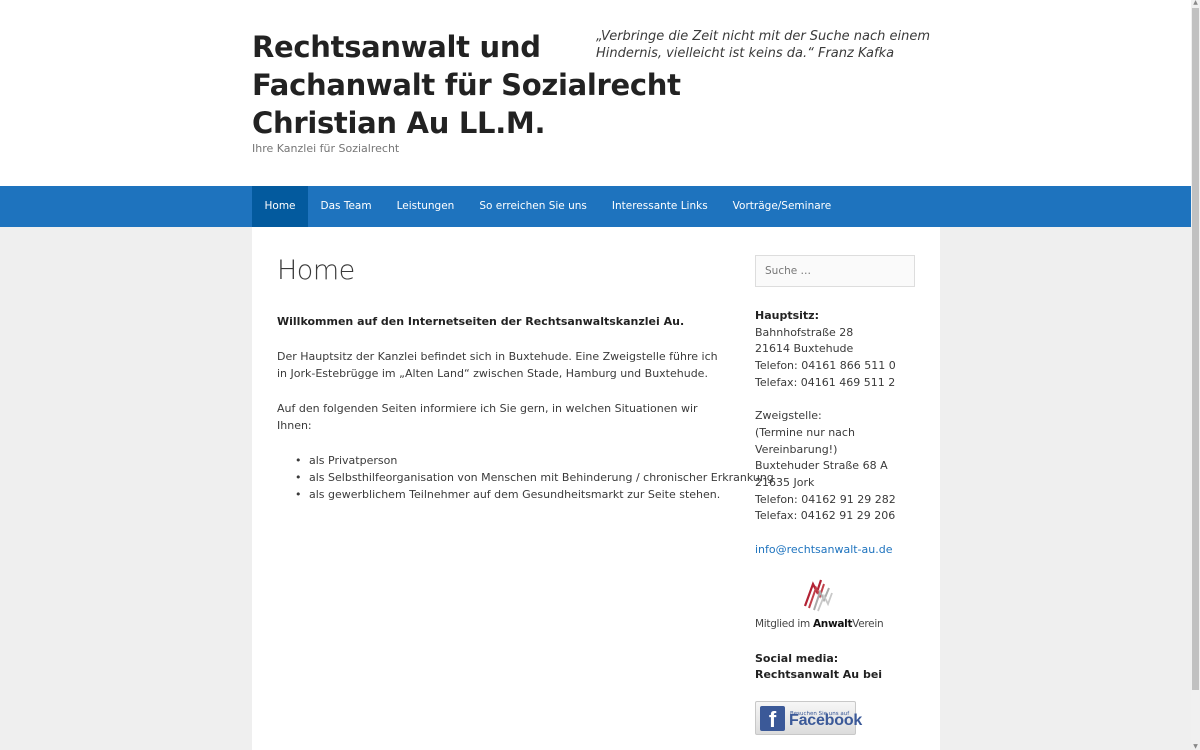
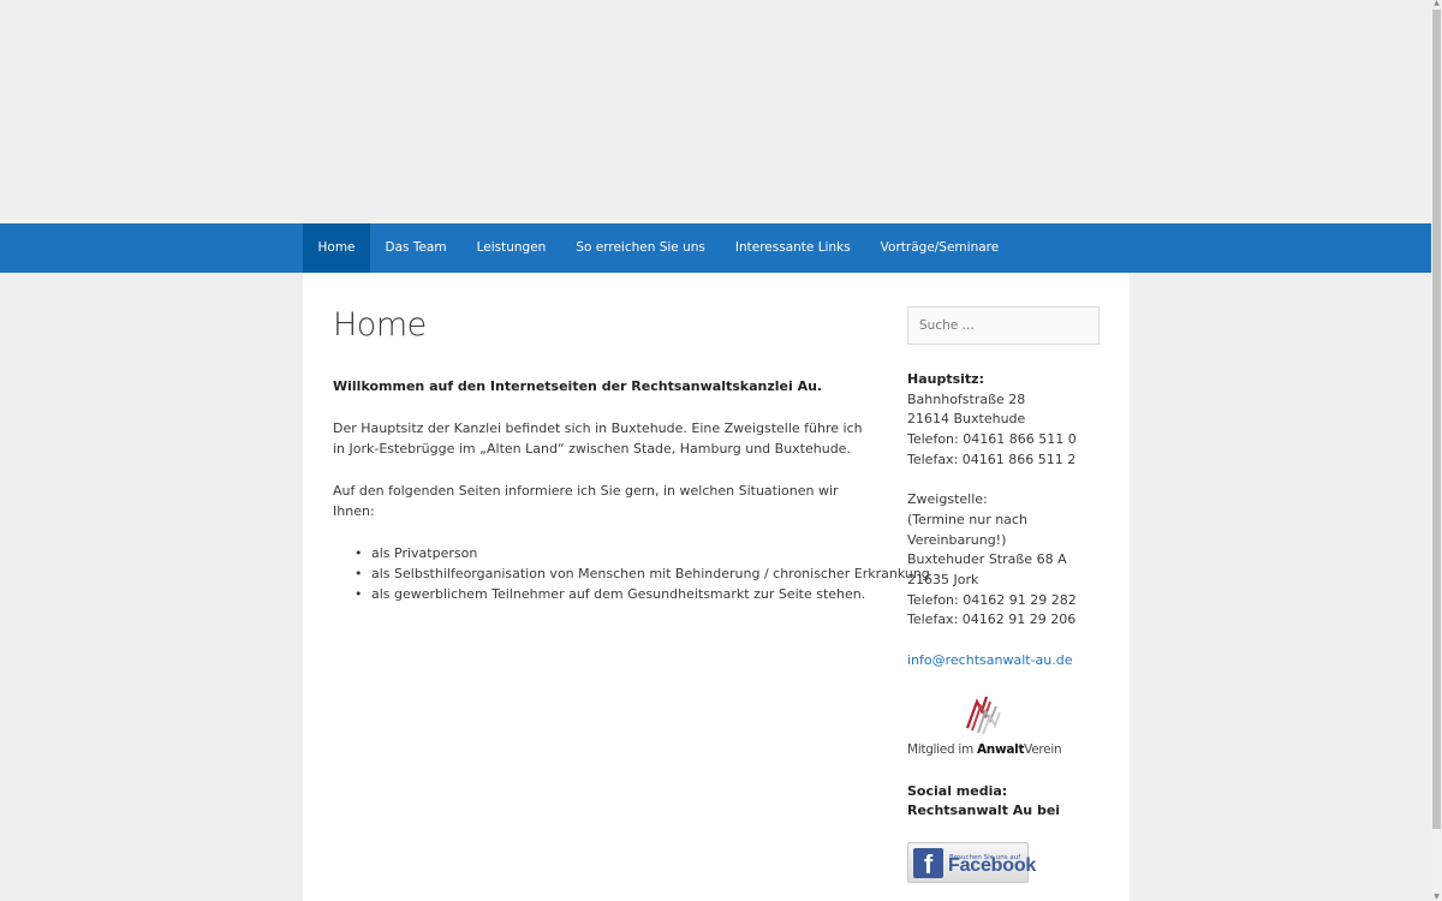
- Rechtsanwalt und Fachanwalt für Sozialrecht Christian Au LL.M.
- Ihre Kanzlei für Sozialrecht
- „Verbringe die Zeit nicht mit der Suche nach einem Hindernis, vielleicht ist keins da.“ Franz Kafka
  Home
  Das Team
  Leistungen
  So erreichen Sie uns
  Interessante Links
  Vorträge/Seminare
  Home
  Willkommen auf den Internetseiten der Rechtsanwaltskanzlei Au.
  Der Hauptsitz der Kanzlei befindet sich in Buxtehude. Eine Zweigstelle führe ich in Jork-Estebrügge im „Alten Land“ zwischen Stade, Hamburg und Buxtehude.
  Auf den folgenden Seiten informiere ich Sie gern, in welchen Situationen wir Ihnen:
  als Privatperson
  als Selbsthilfeorganisation von Menschen mit Behinderung / chronischer Erkrank
  als gewerblichem Teilnehmer auf dem Gesundheitsmarkt zur Seite stehen.
  Suche …
  Hauptsitz:
  Bahnhofstraße 28
  21614 Buxtehude
  Telefon: 04161 866 511 0
- Telefax: 04161 469 511 2
+ Telefax: 04161 866 511 2
  Zweigstelle:
  (Termine nur nach
  Vereinbarung!)
  Buxtehuder Straße 68 A
  21635 Jork
  Telefon: 04162 91 29 282
  Telefax: 04162 91 29 206
  info@rechtsanwalt-au.de
  Mitglied im AnwaltVerein
  Social media:
  Rechtsanwalt Au bei
  f
  Facebook
